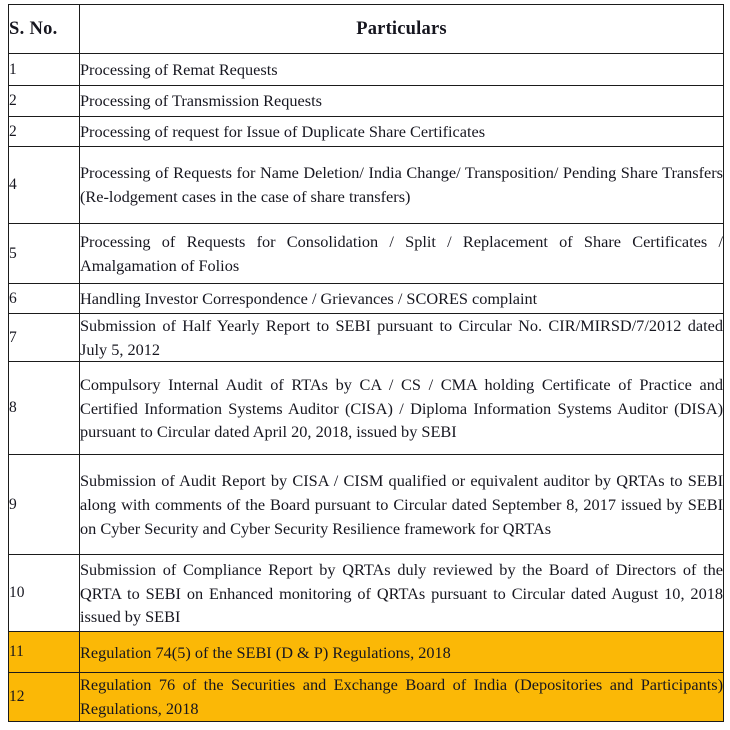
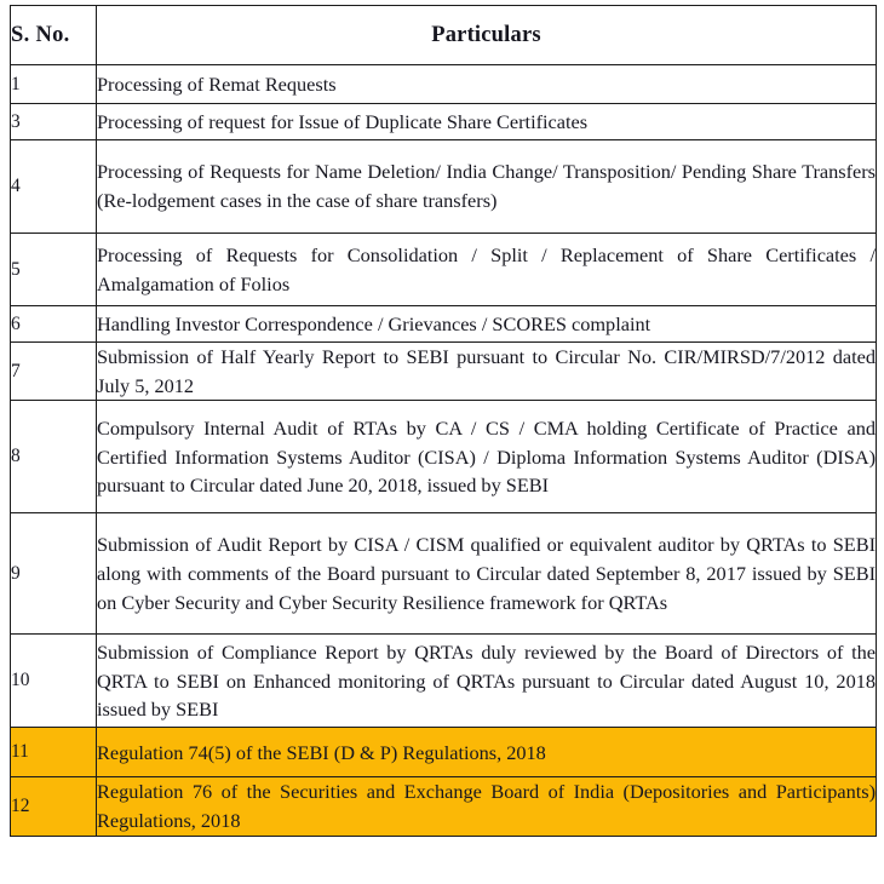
  S. No.	Particulars
  1	Processing of Remat Requests
- 2	Processing of Transmission Requests
- 2	Processing of request for Issue of Duplicate Share Certificates
+ 3	Processing of request for Issue of Duplicate Share Certificates
  4	Processing of Requests for Name Deletion/ India Change/ Transposition/ Pending Share Transfers (Re-lodgement cases in the case of share transfers)
  5	Processing of Requests for Consolidation / Split / Replacement of Share Certificates / Amalgamation of Folios
  6	Handling Investor Correspondence / Grievances / SCORES complaint
  7	Submission of Half Yearly Report to SEBI pursuant to Circular No. CIR/MIRSD/7/2012 dated July 5, 2012
- 8	Compulsory Internal Audit of RTAs by CA / CS / CMA holding Certificate of Practice and Certified Information Systems Auditor (CISA) / Diploma Information Systems Auditor (DISA) pursuant to Circular dated April 20, 2018, issued by SEBI
+ 8	Compulsory Internal Audit of RTAs by CA / CS / CMA holding Certificate of Practice and Certified Information Systems Auditor (CISA) / Diploma Information Systems Auditor (DISA) pursuant to Circular dated June 20, 2018, issued by SEBI
  9	Submission of Audit Report by CISA / CISM qualified or equivalent auditor by QRTAs to SEBI along with comments of the Board pursuant to Circular dated September 8, 2017 issued by SEBI on Cyber Security and Cyber Security Resilience framework for QRTAs
  10	Submission of Compliance Report by QRTAs duly reviewed by the Board of Directors of the QRTA to SEBI on Enhanced monitoring of QRTAs pursuant to Circular dated August 10, 2018 issued by SEBI
  11	Regulation 74(5) of the SEBI (D & P) Regulations, 2018
  12	Regulation 76 of the Securities and Exchange Board of India (Depositories and Participants) Regulations, 2018
